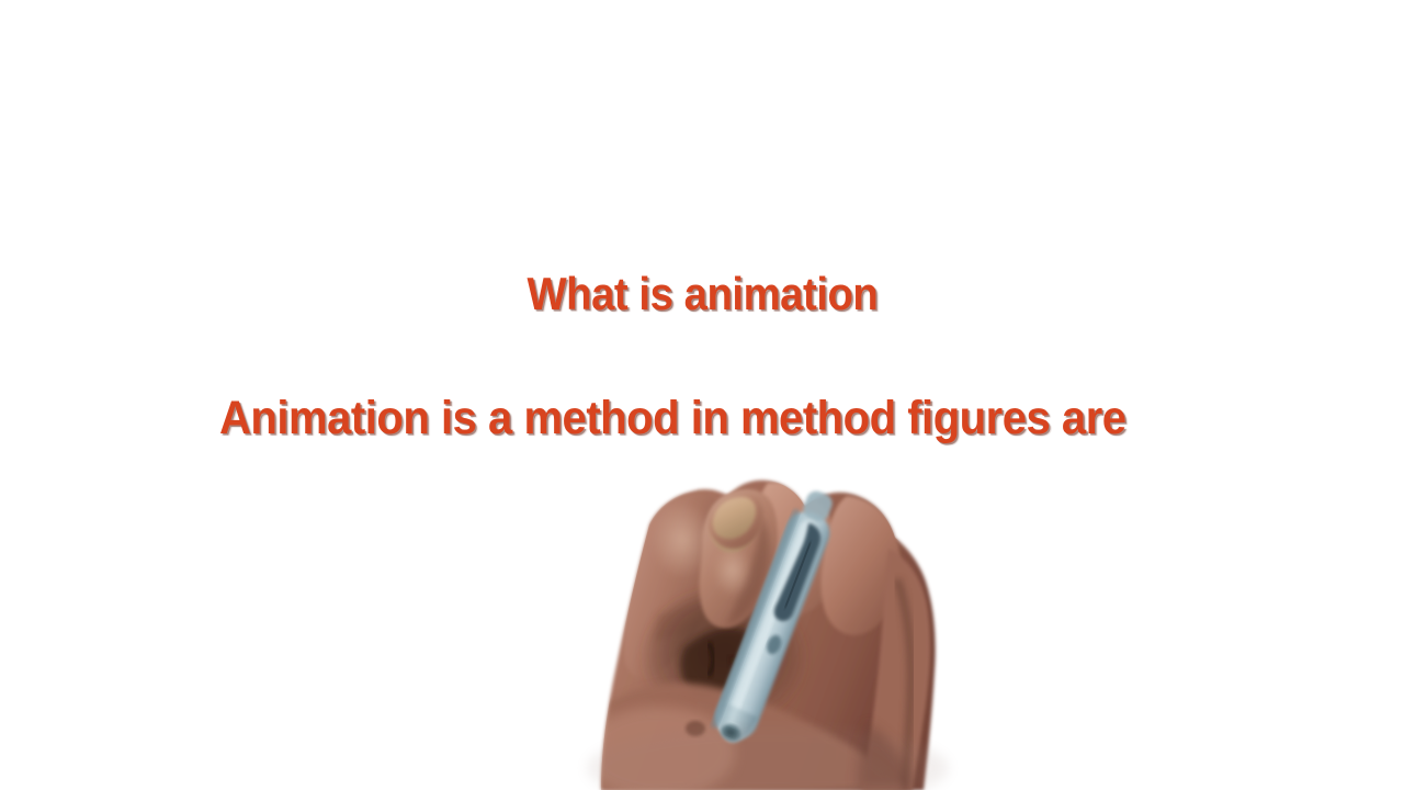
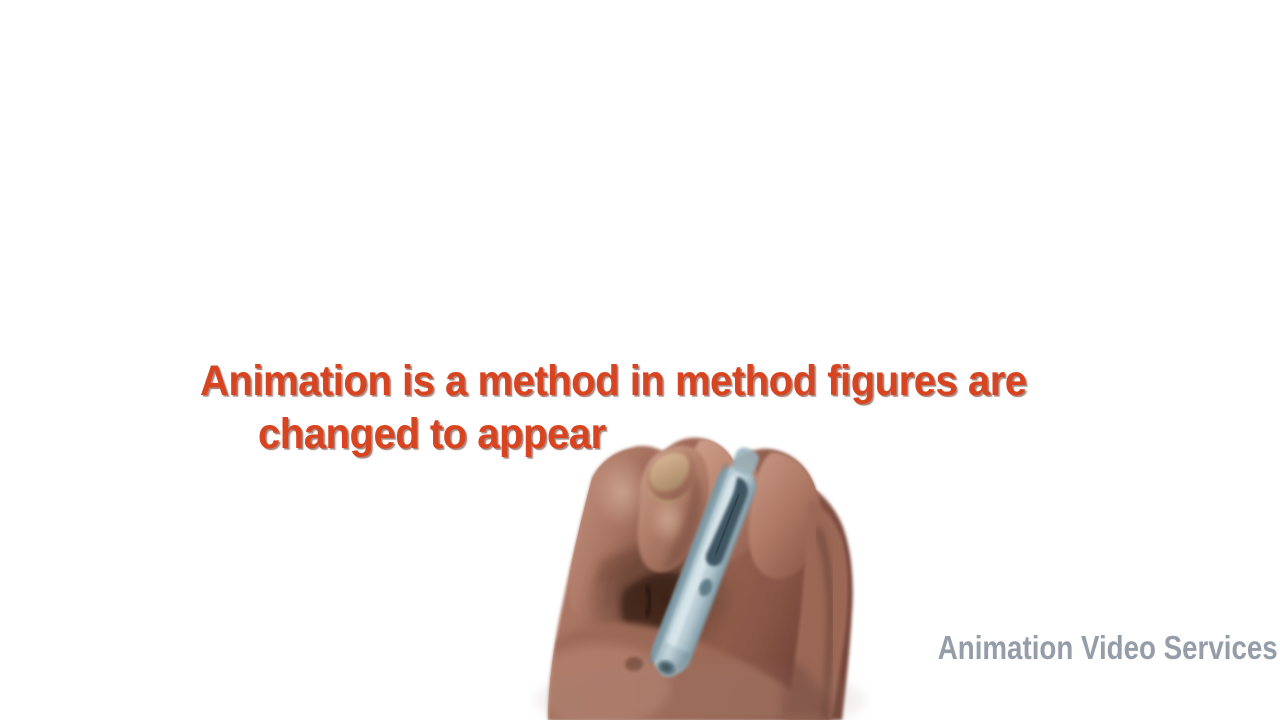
- What is animation
  Animation is a method in method figures are
+ changed to appear
+ Animation Video Services
